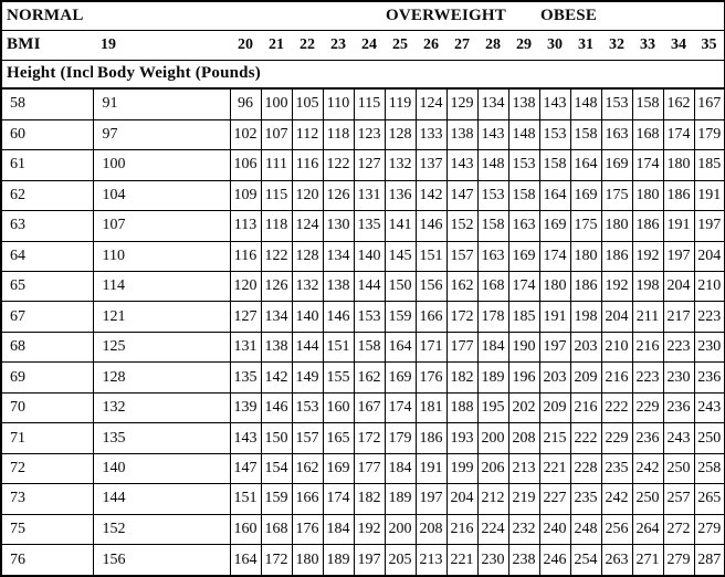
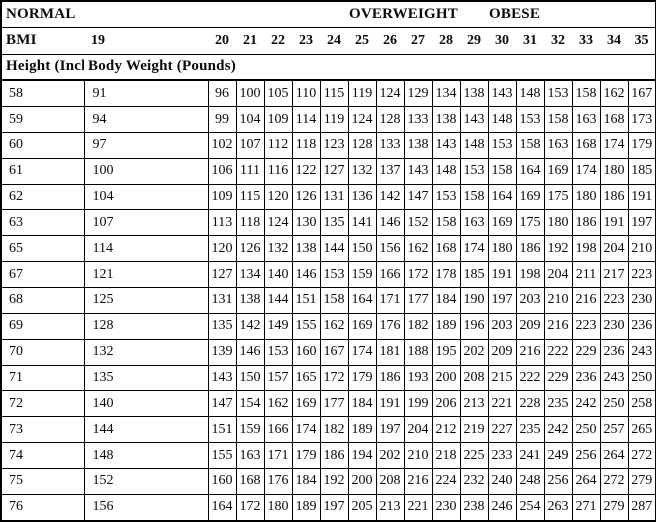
  NORMAL		OVERWEIGHT	OBESE
  BMI	19	20	21	22	23	24	25	26	27	28	29	30	31	32	33	34	35
  Height (Inc	Body Weight (Pounds)
  58	91	96	100	105	110	115	119	124	129	134	138	143	148	153	158	162	167
+ 59	94	99	104	109	114	119	124	128	133	138	143	148	153	158	163	168	173
  60	97	102	107	112	118	123	128	133	138	143	148	153	158	163	168	174	179
  61	100	106	111	116	122	127	132	137	143	148	153	158	164	169	174	180	185
  62	104	109	115	120	126	131	136	142	147	153	158	164	169	175	180	186	191
  63	107	113	118	124	130	135	141	146	152	158	163	169	175	180	186	191	197
- 64	110	116	122	128	134	140	145	151	157	163	169	174	180	186	192	197	204
  65	114	120	126	132	138	144	150	156	162	168	174	180	186	192	198	204	210
  67	121	127	134	140	146	153	159	166	172	178	185	191	198	204	211	217	223
  68	125	131	138	144	151	158	164	171	177	184	190	197	203	210	216	223	230
  69	128	135	142	149	155	162	169	176	182	189	196	203	209	216	223	230	236
  70	132	139	146	153	160	167	174	181	188	195	202	209	216	222	229	236	243
  71	135	143	150	157	165	172	179	186	193	200	208	215	222	229	236	243	250
  72	140	147	154	162	169	177	184	191	199	206	213	221	228	235	242	250	258
  73	144	151	159	166	174	182	189	197	204	212	219	227	235	242	250	257	265
+ 74	148	155	163	171	179	186	194	202	210	218	225	233	241	249	256	264	272
  75	152	160	168	176	184	192	200	208	216	224	232	240	248	256	264	272	279
  76	156	164	172	180	189	197	205	213	221	230	238	246	254	263	271	279	287
